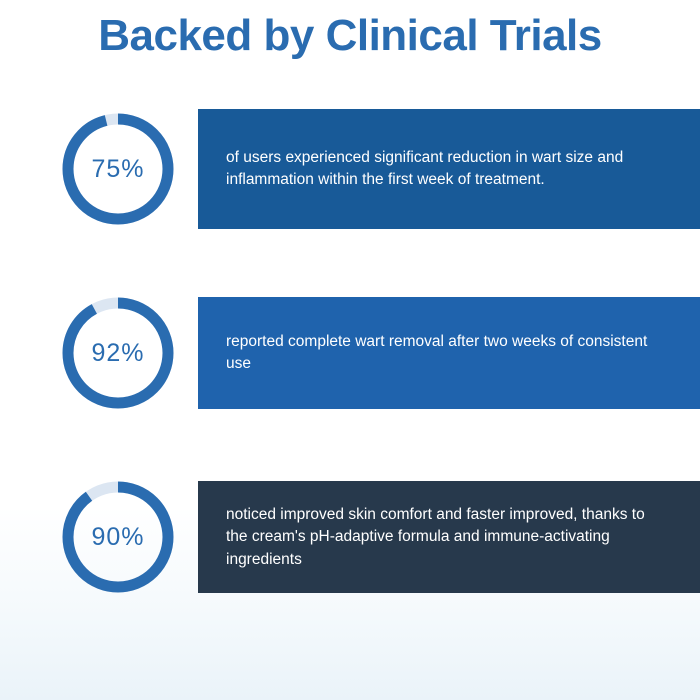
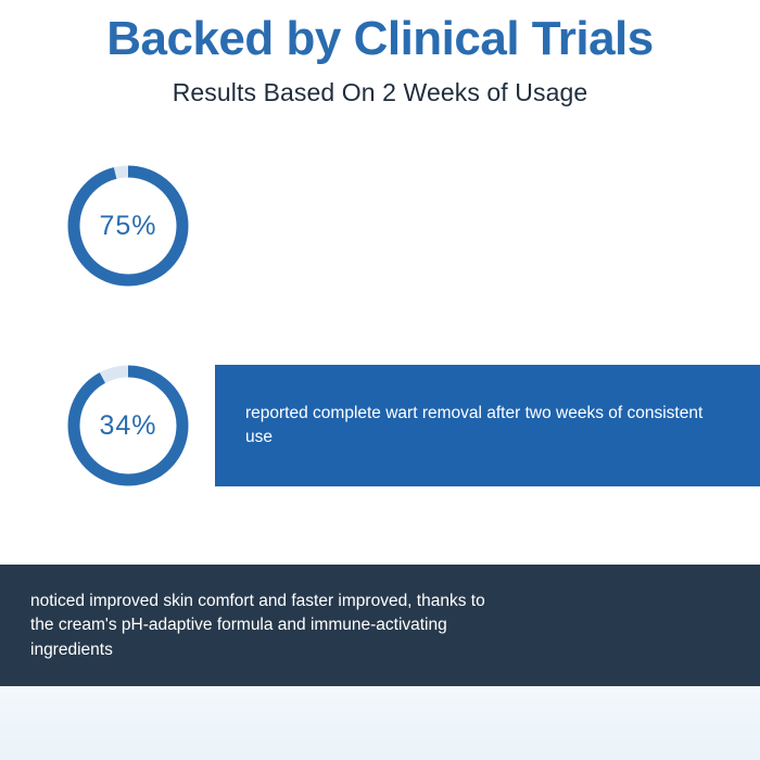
  Backed by Clinical Trials
+ Results Based On 2 Weeks of Usage
  75%
- of users experienced significant reduction in wart size and inflammation within the first week of treatment.
- 92%
+ 34%
  reported complete wart removal after two weeks of consistent use
- 90%
  noticed improved skin comfort and faster improved, thanks to the cream's pH-adaptive formula and immune-activating ingredients
